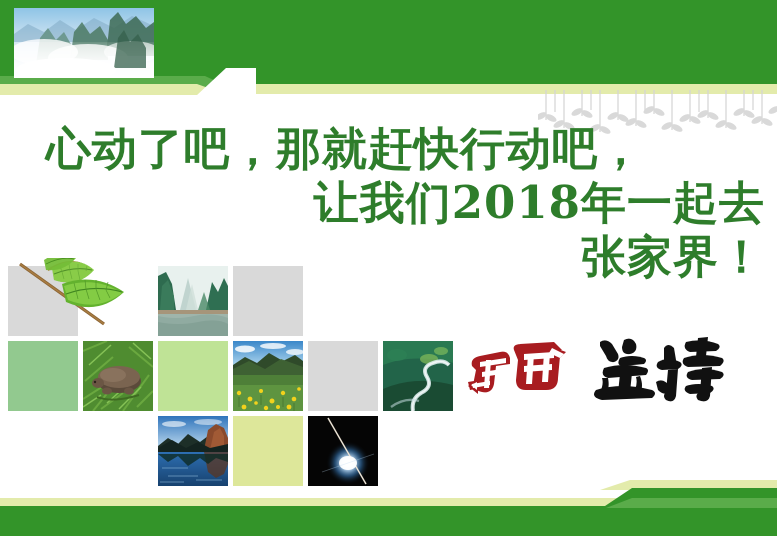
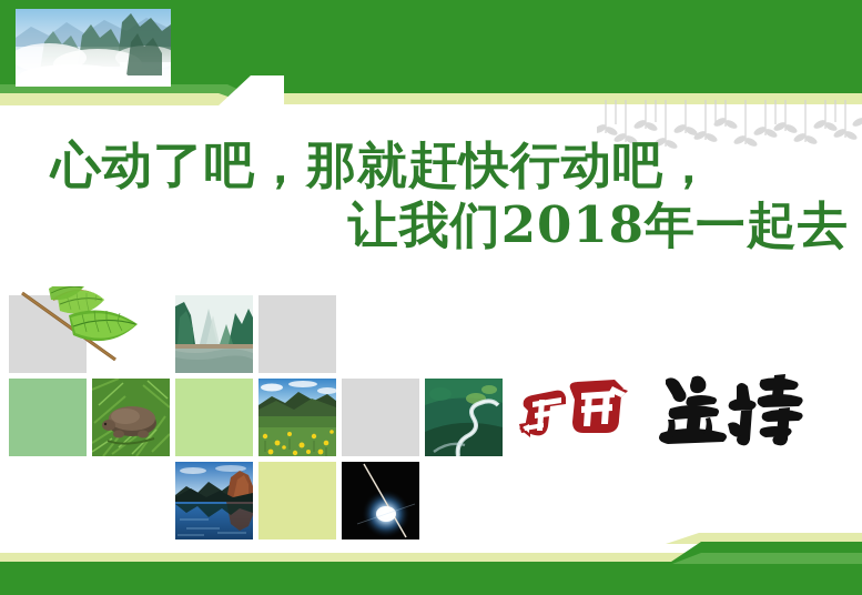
  心动了吧，那就赶快行动吧，
  让我们2018年一起去
- 张家界！
